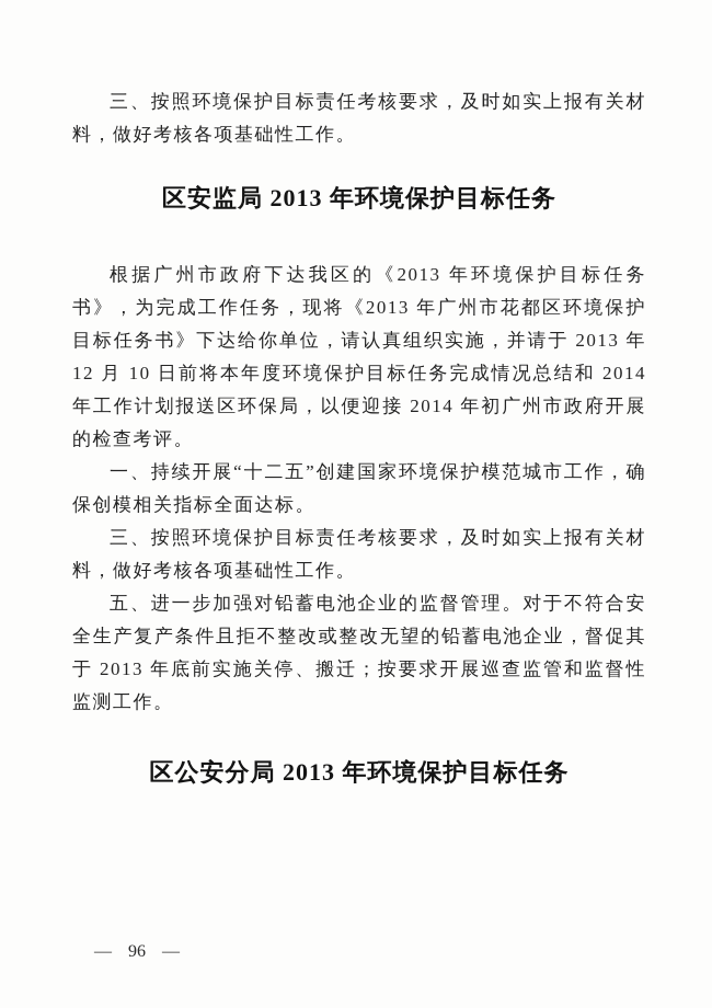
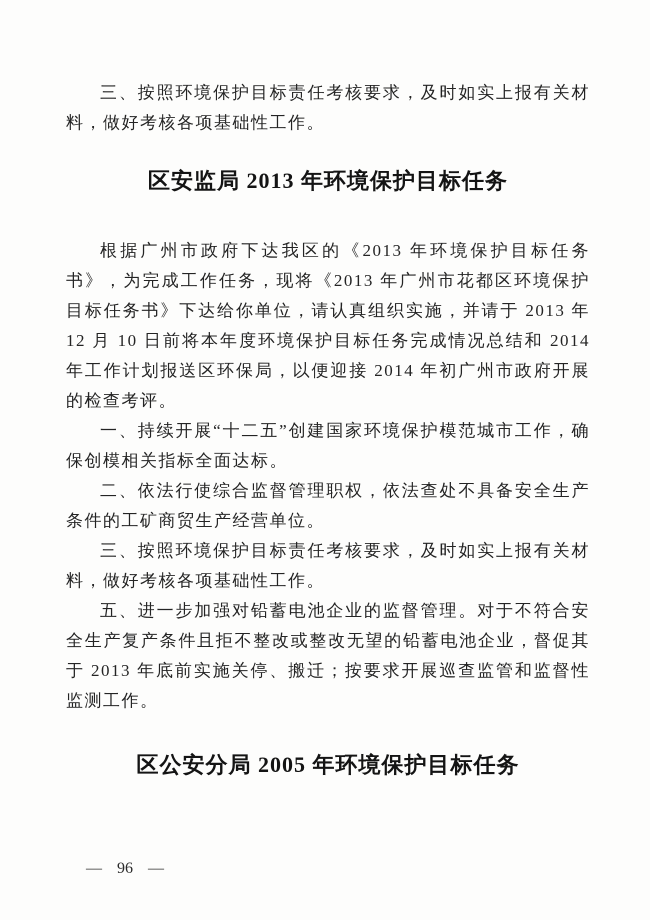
  三、按照环境保护目标责任考核要求，及时如实上报有关材料，做好考核各项基础性工作。
  区安监局 2013 年环境保护目标任务
  根据广州市政府下达我区的《2013 年环境保护目标任务书》，为完成工作任务，现将《2013 年广州市花都区环境保护目标任务书》下达给你单位，请认真组织实施，并请于 2013 年 12 月 10 日前将本年度环境保护目标任务完成情况总结和 2014 年工作计划报送区环保局，以便迎接 2014 年初广州市政府开展的检查考评。
  一、持续开展“十二五”创建国家环境保护模范城市工作，确保创模相关指标全面达标。
+ 二、依法行使综合监督管理职权，依法查处不具备安全生产条件的工矿商贸生产经营单位。
  三、按照环境保护目标责任考核要求，及时如实上报有关材料，做好考核各项基础性工作。
  五、进一步加强对铅蓄电池企业的监督管理。对于不符合安全生产复产条件且拒不整改或整改无望的铅蓄电池企业，督促其于 2013 年底前实施关停、搬迁；按要求开展巡查监管和监督性监测工作。
- 区公安分局 2013 年环境保护目标任务
+ 区公安分局 2005 年环境保护目标任务
  —
  96
  —
